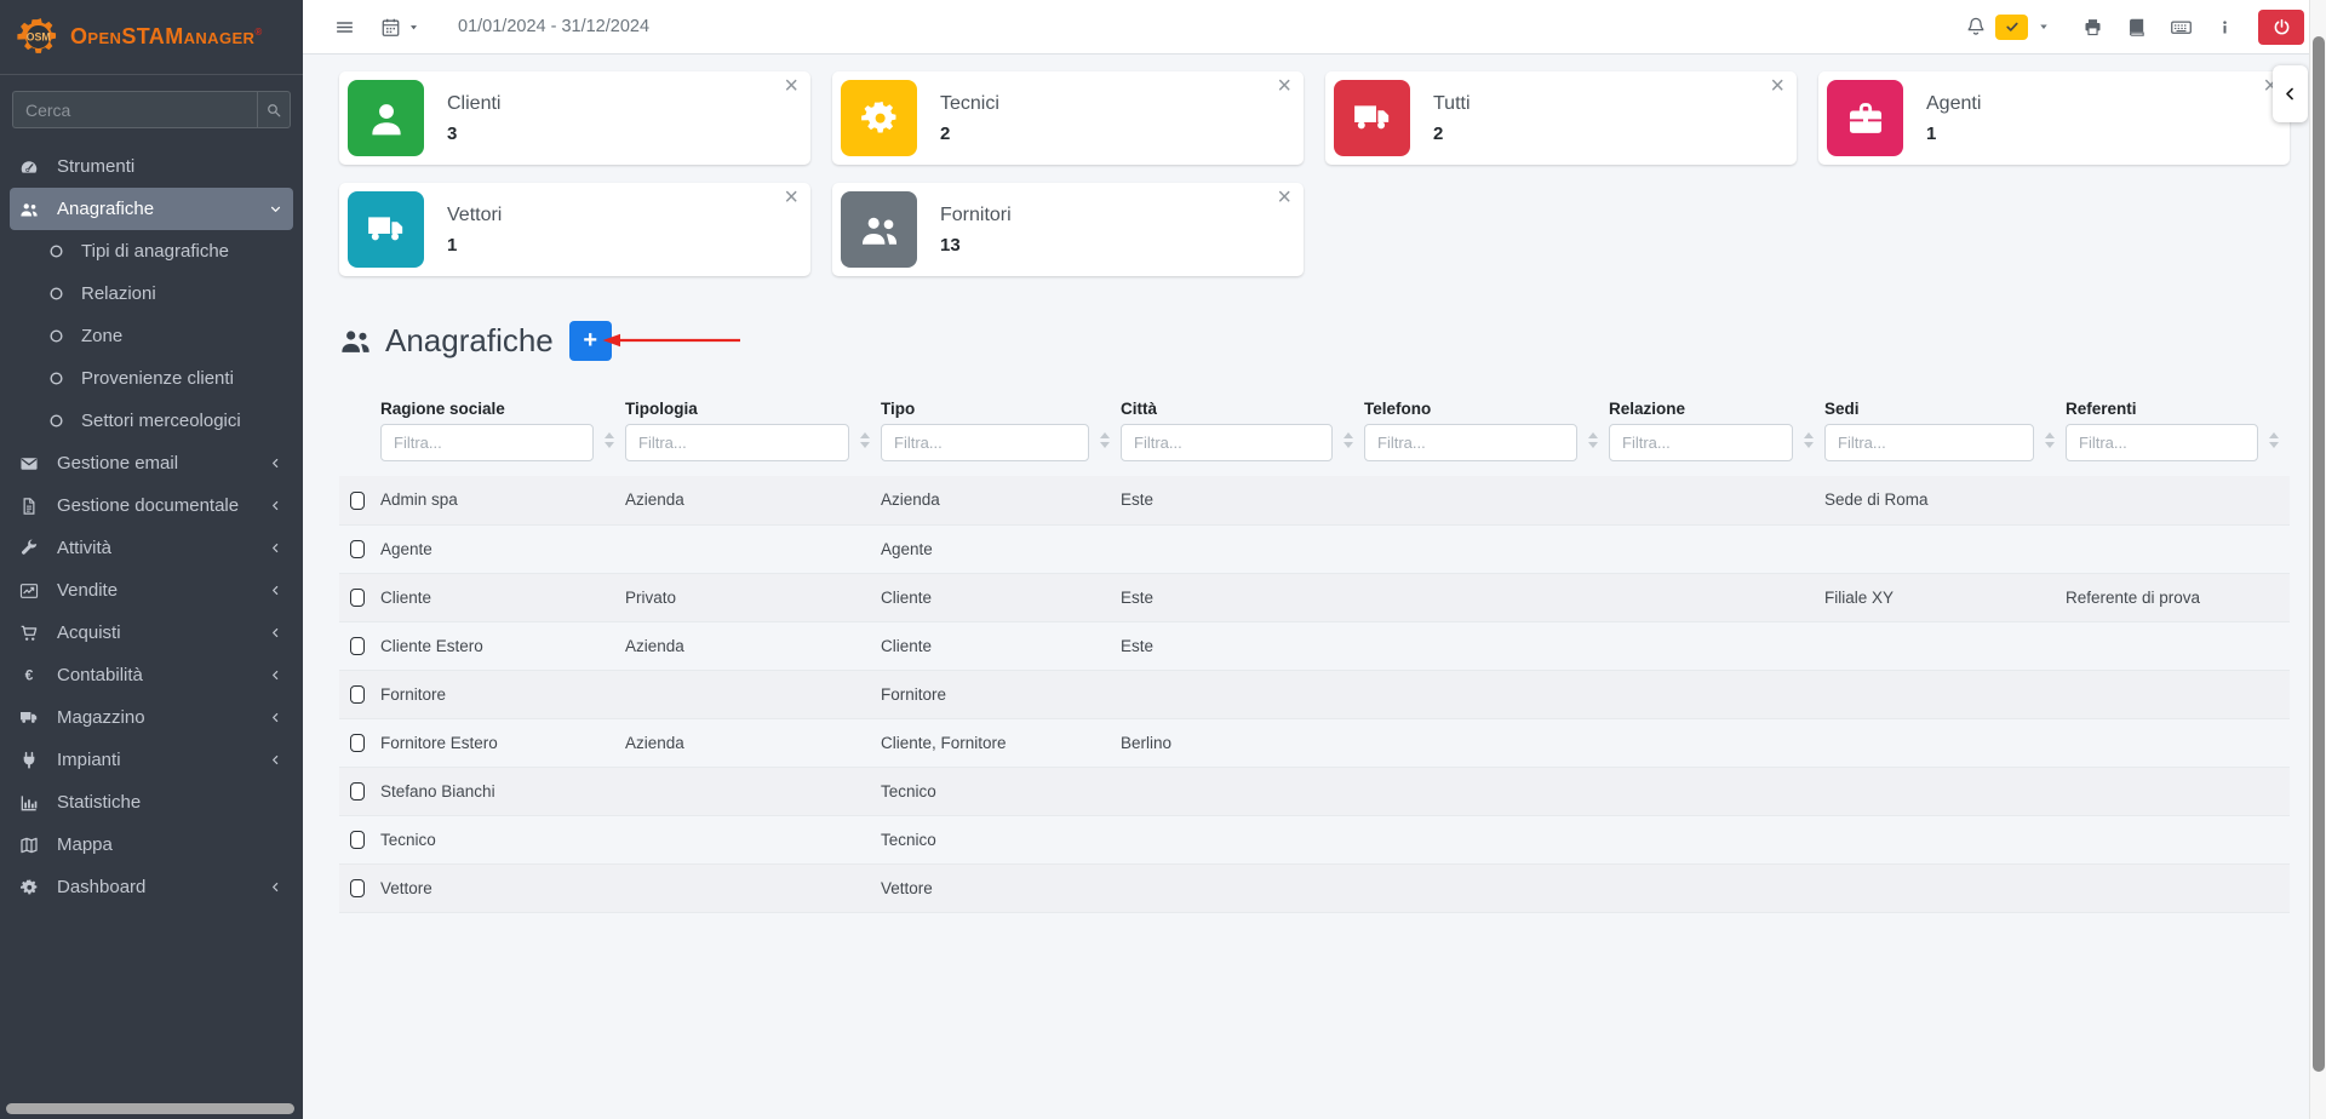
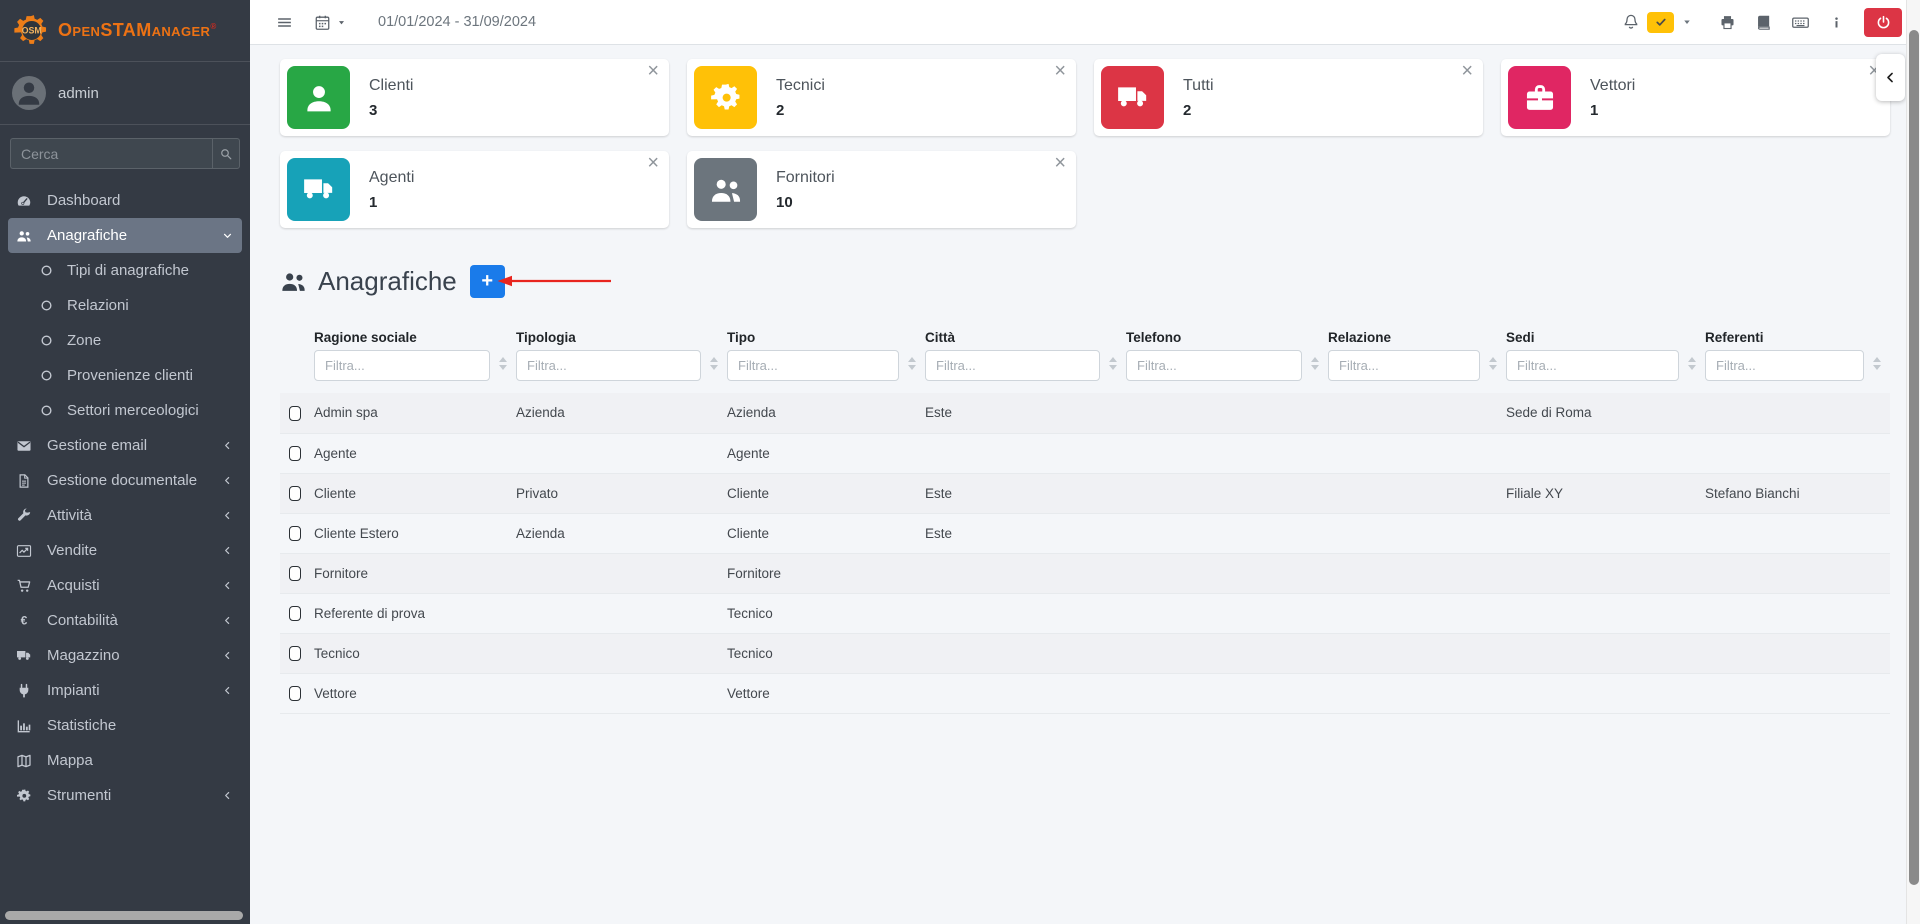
  OSM
  OpenSTAManager®
+ admin
  Cerca
- Strumenti
+ Dashboard
  Anagrafiche
  Tipi di anagrafiche
  Relazioni
  Zone
  Provenienze clienti
  Settori merceologici
  Gestione email
  Gestione documentale
  Attività
  Vendite
  Acquisti
  €
  Contabilità
  Magazzino
  Impianti
  Statistiche
  Mappa
- Dashboard
+ Strumenti
- 01/01/2024 - 31/12/2024
+ 01/01/2024 - 31/09/2024
  Clienti
  3
  ×
  Tecnici
  2
  ×
  Tutti
  2
  ×
- Agenti
+ Vettori
  1
  ×
- Vettori
+ Agenti
  1
  ×
  Fornitori
- 13
+ 10
  ×
  Anagrafiche
  +
  	Ragione sociale Filtra...	Tipologia Filtra...	Tipo Filtra...	Città Filtra...	Telefono Filtra...	Relazione Filtra...	Sedi Filtra...	Referenti Filtra...
  	Admin spa	Azienda	Azienda	Este			Sede di Roma
  	Agente		Agente
- 	Cliente	Privato	Cliente	Este			Filiale XY	Referente di prova
+ 	Cliente	Privato	Cliente	Este			Filiale XY	Stefano Bianchi
  	Cliente Estero	Azienda	Cliente	Este
  	Fornitore		Fornitore
- 	Fornitore Estero	Azienda	Cliente, Fornitore	Berlino
- 	Stefano Bianchi		Tecnico
+ 	Referente di prova		Tecnico
  	Tecnico		Tecnico
  	Vettore		Vettore
